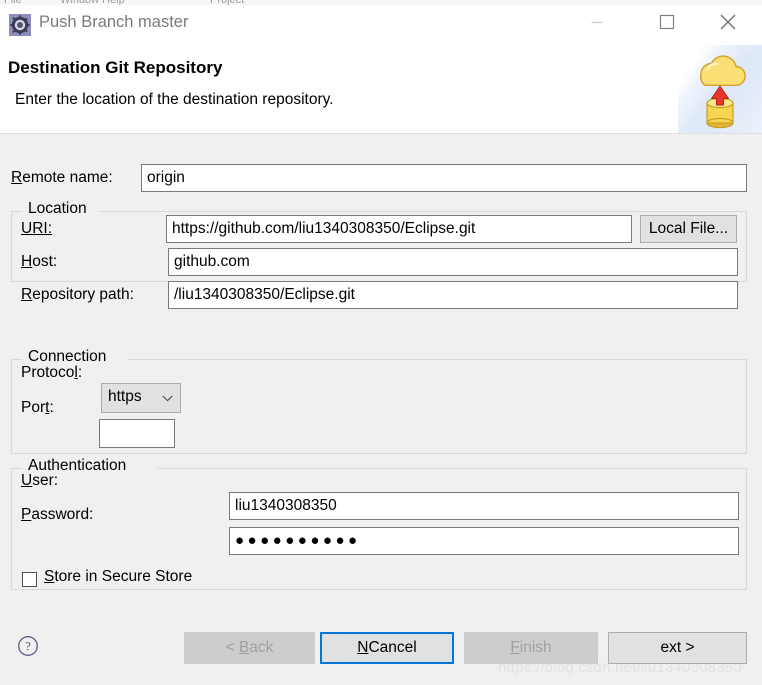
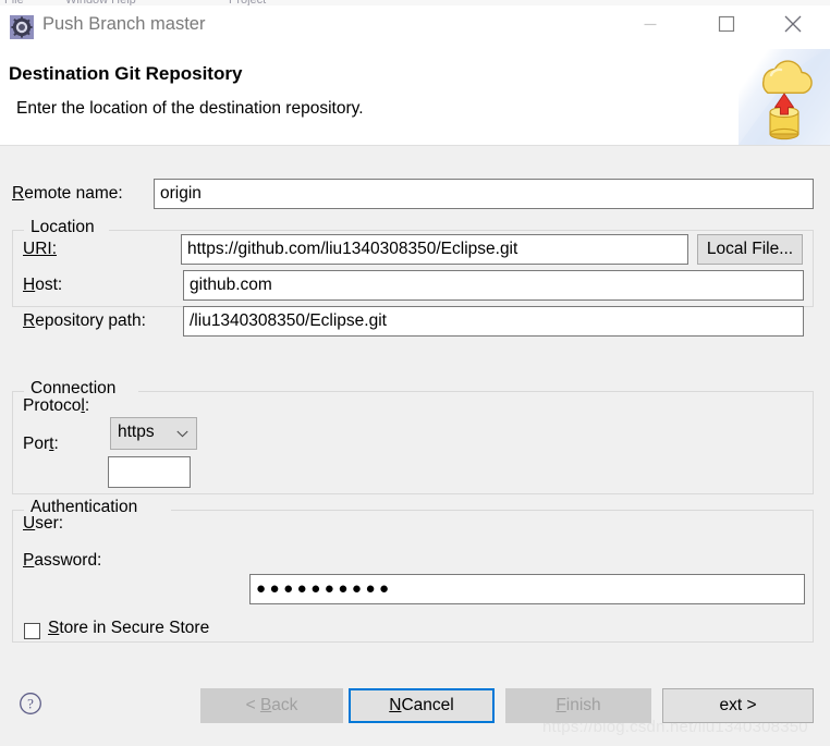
  File
  Window Help
  Project
  Push Branch master
  Destination Git Repository
  Enter the location of the destination repository.
  Remote name:
  origin
  Location
  URI:
  https://github.com/liu1340308350/Eclipse.git
  Local File...
  Host:
  github.com
  Repository path:
  /liu1340308350/Eclipse.git
  Connection
  Protocol:
  https
  Port:
  Authentication
  User:
- liu1340308350
  Password:
  ●●●●●●●●●●
  Store in Secure Store
  ?
  https://blog.csdn.net/liu1340308350
  < Back
  NCancel
  Finish
  ext >
